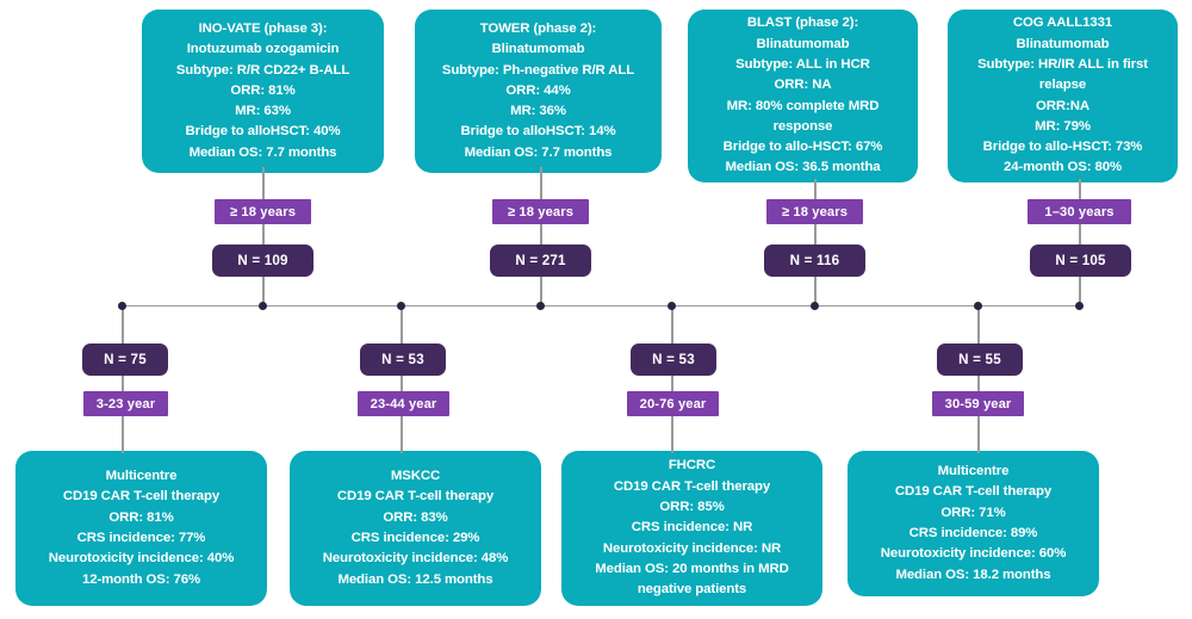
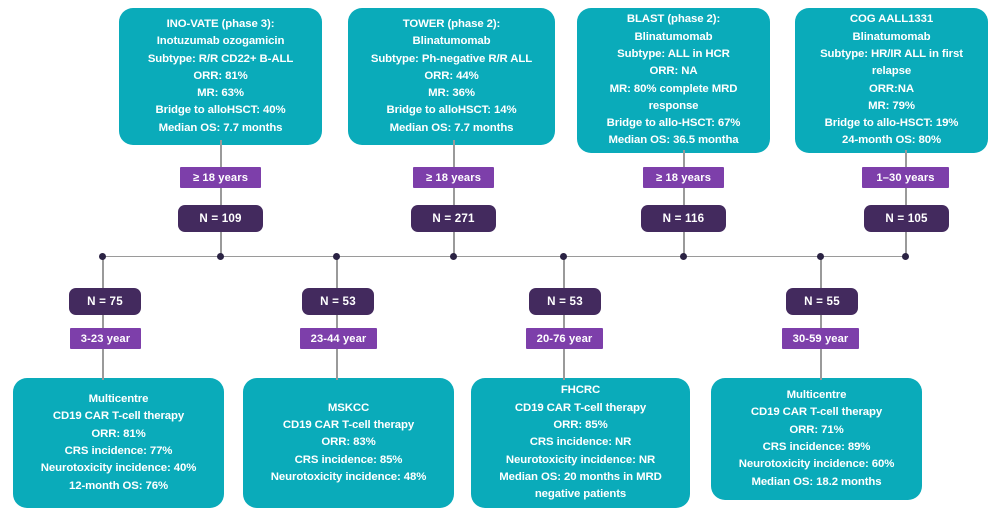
  INO-VATE (phase 3):
  Inotuzumab ozogamicin
  Subtype: R/R CD22+ B-ALL
  ORR: 81%
  MR: 63%
  Bridge to alloHSCT: 40%
  Median OS: 7.7 months
  TOWER (phase 2):
  Blinatumomab
  Subtype: Ph-negative R/R ALL
  ORR: 44%
  MR: 36%
  Bridge to alloHSCT: 14%
  Median OS: 7.7 months
  BLAST (phase 2):
  Blinatumomab
  Subtype: ALL in HCR
  ORR: NA
  MR: 80% complete MRD response
  Bridge to allo-HSCT: 67%
  Median OS: 36.5 montha
  COG AALL1331
  Blinatumomab
  Subtype: HR/IR ALL in first relapse
  ORR:NA
  MR: 79%
- Bridge to allo-HSCT: 73%
+ Bridge to allo-HSCT: 19%
  24-month OS: 80%
  ≥ 18 years
  ≥ 18 years
  ≥ 18 years
  1–30 years
  N = 109
  N = 271
  N = 116
  N = 105
  N = 75
  N = 53
  N = 53
  N = 55
  3-23 year
  23-44 year
  20-76 year
  30-59 year
  Multicentre
  CD19 CAR T-cell therapy
  ORR: 81%
  CRS incidence: 77%
  Neurotoxicity incidence: 40%
  12-month OS: 76%
  MSKCC
  CD19 CAR T-cell therapy
  ORR: 83%
- CRS incidence: 29%
+ CRS incidence: 85%
  Neurotoxicity incidence: 48%
- Median OS: 12.5 months
  FHCRC
  CD19 CAR T-cell therapy
  ORR: 85%
  CRS incidence: NR
  Neurotoxicity incidence: NR
  Median OS: 20 months in MRD negative patients
  Multicentre
  CD19 CAR T-cell therapy
  ORR: 71%
  CRS incidence: 89%
  Neurotoxicity incidence: 60%
  Median OS: 18.2 months
